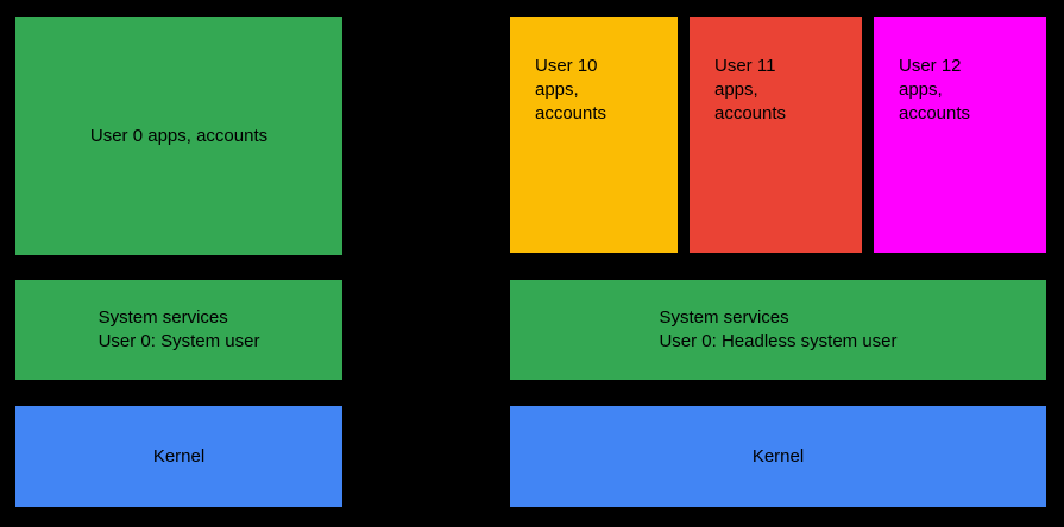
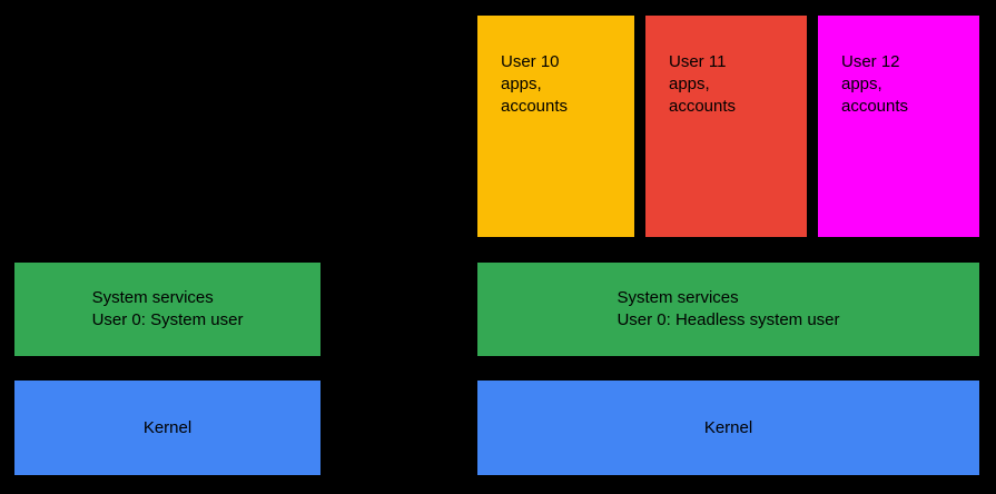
- User 0 apps, accounts
  System services
  User 0: System user
  Kernel
  User 10
  apps,
  accounts
  User 11
  apps,
  accounts
  User 12
  apps,
  accounts
  System services
  User 0: Headless system user
  Kernel
